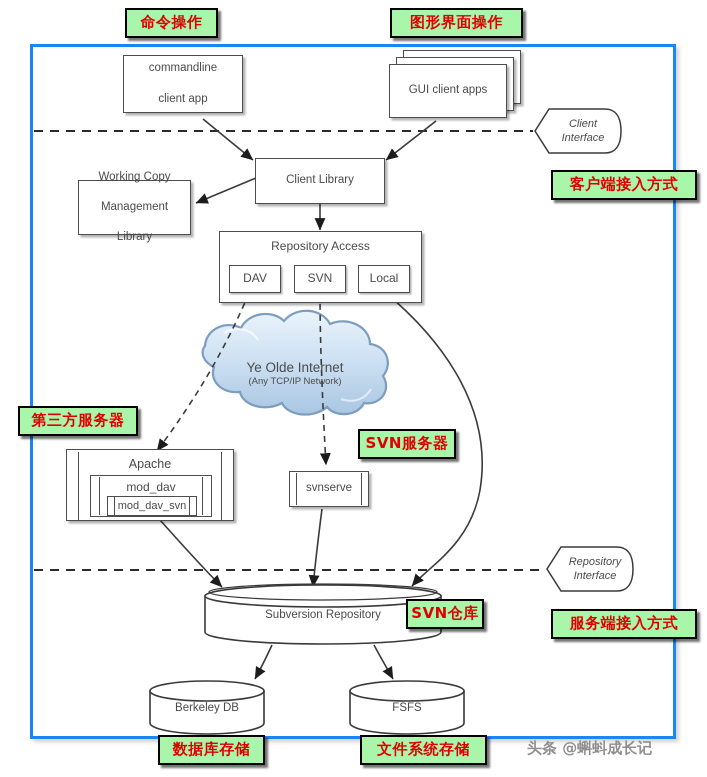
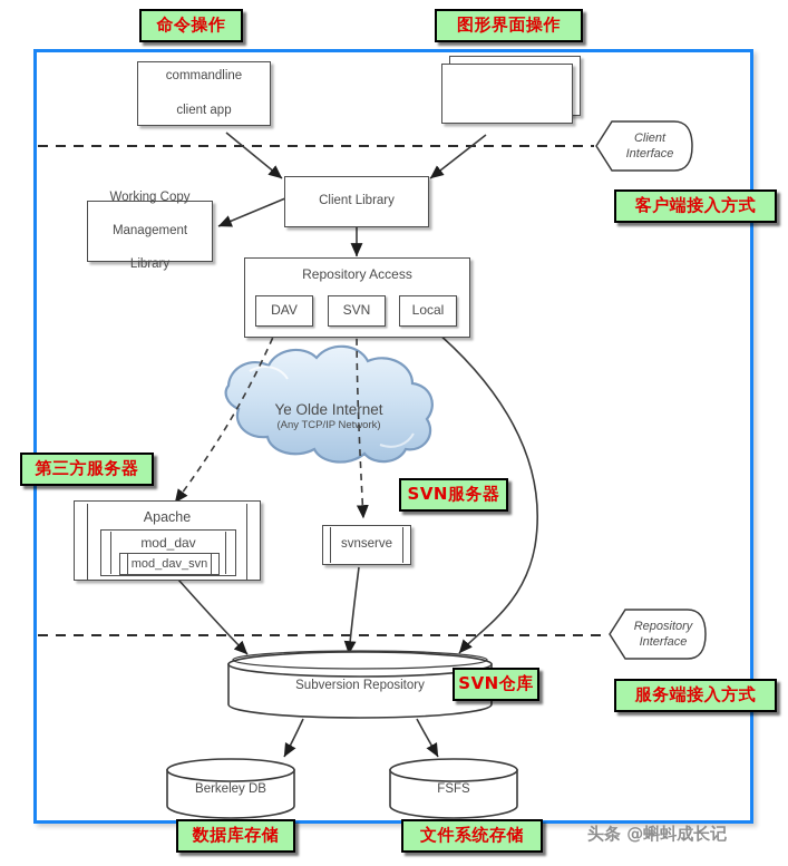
  Ye Olde Internet
  (Any TCP/IP Network)
  commandline
  client app
- GUI client apps
  Client Library
  Working Copy
  Management
  Library
  Repository Access
  DAV
  SVN
  Local
  Apache
  mod_dav
  mod_dav_svn
  svnserve
  Subversion Repository
  Berkeley DB
  FSFS
  Client
  Interface
  Repository
  Interface
  命令操作
  图形界面操作
  客户端接入方式
  第三方服务器
  SVN服务器
  SVN仓库
  服务端接入方式
  数据库存储
  文件系统存储
  头条 @蝌蚪成长记
